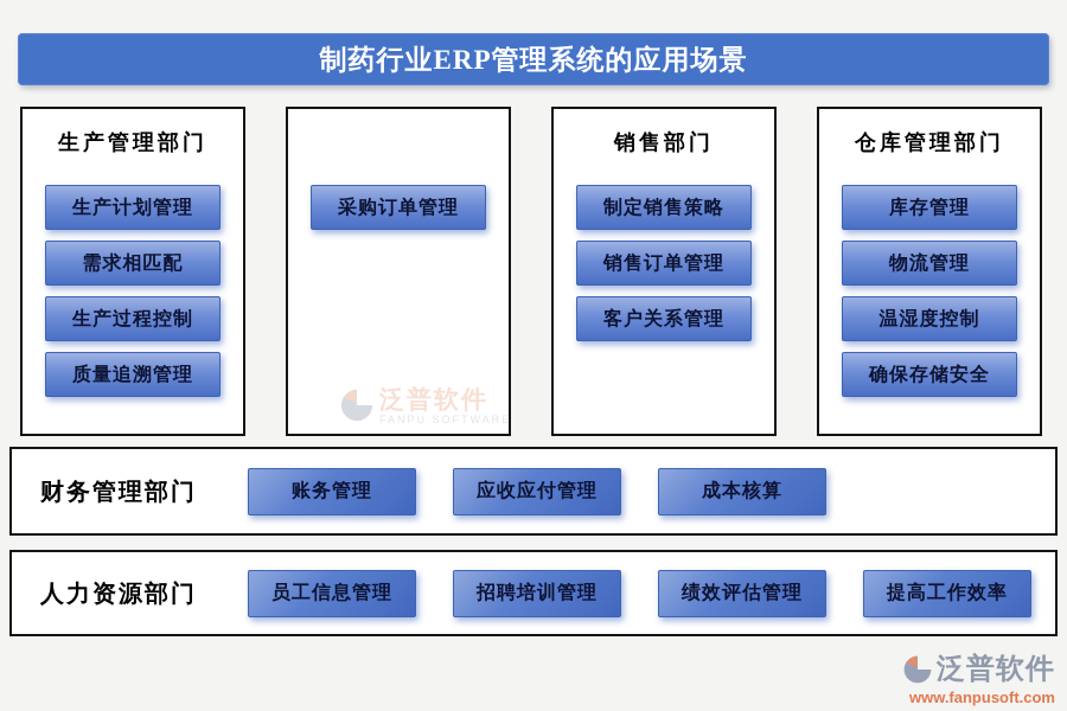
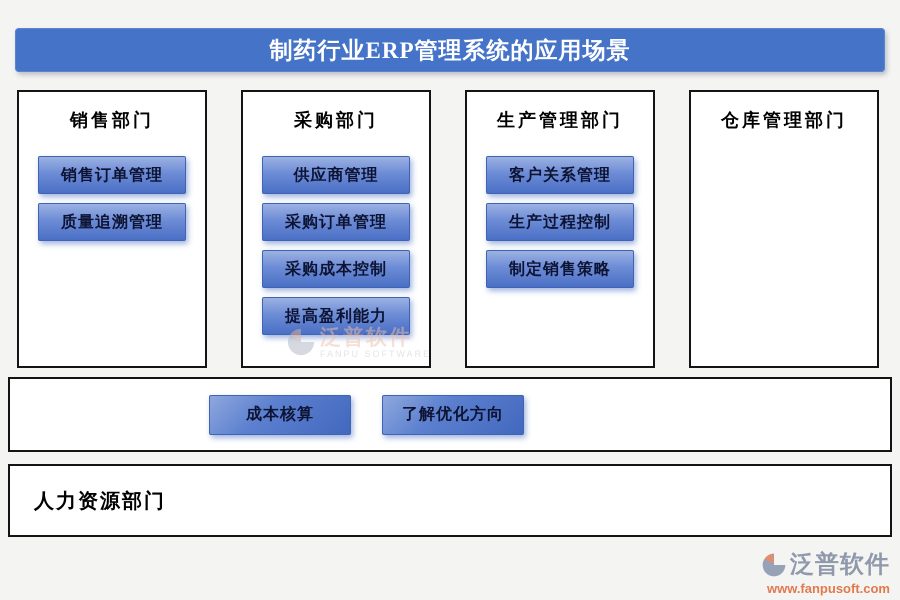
  制药行业ERP管理系统的应用场景
- 生产管理部门
+ 销售部门
- 生产计划管理
- 需求相匹配
- 生产过程控制
+ 销售订单管理
  质量追溯管理
+ 采购部门
+ 供应商管理
  采购订单管理
+ 采购成本控制
+ 提高盈利能力
- 销售部门
+ 生产管理部门
- 制定销售策略
+ 客户关系管理
- 销售订单管理
+ 生产过程控制
- 客户关系管理
+ 制定销售策略
  仓库管理部门
- 库存管理
- 物流管理
- 温湿度控制
- 确保存储安全
- 财务管理部门
- 账务管理
- 应收应付管理
  成本核算
+ 了解优化方向
  人力资源部门
- 员工信息管理
- 招聘培训管理
- 绩效评估管理
- 提高工作效率
  泛普软件
  FANPU SOFTWARE
  泛普软件
  www.fanpusoft.com
